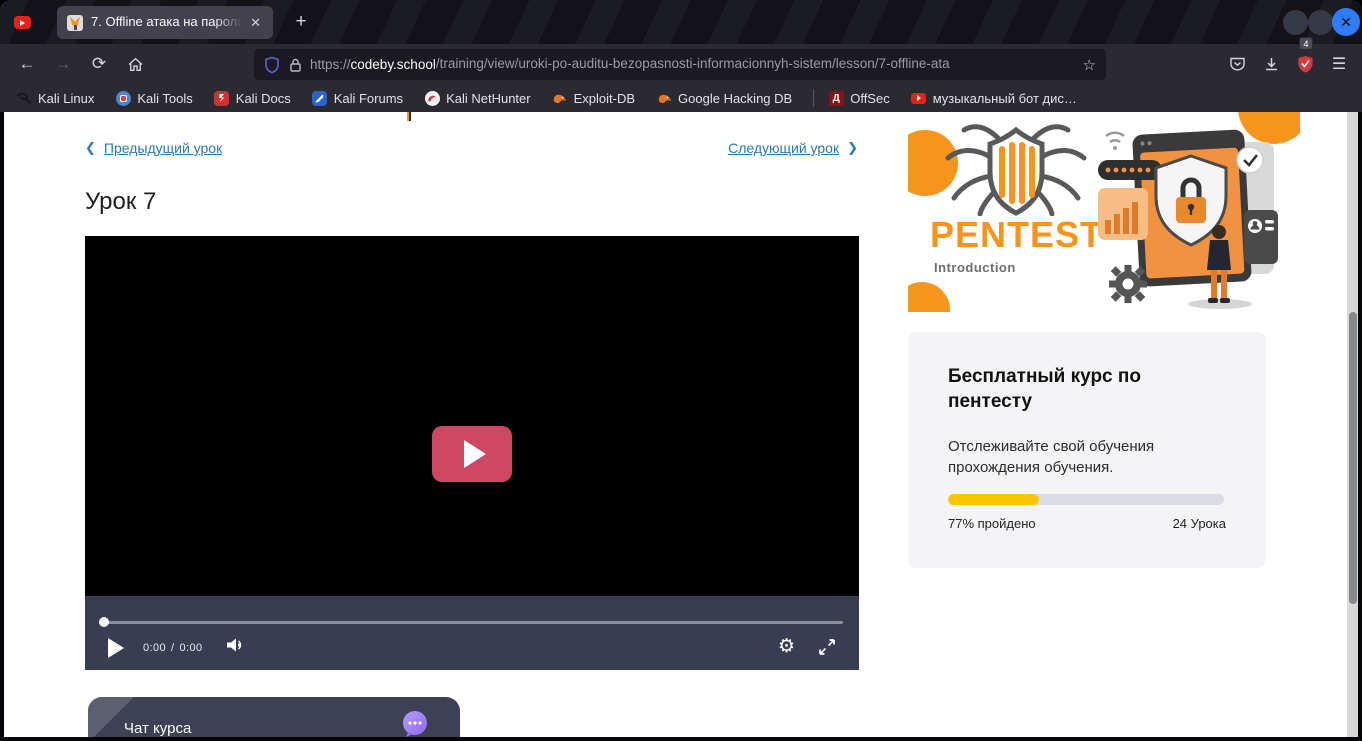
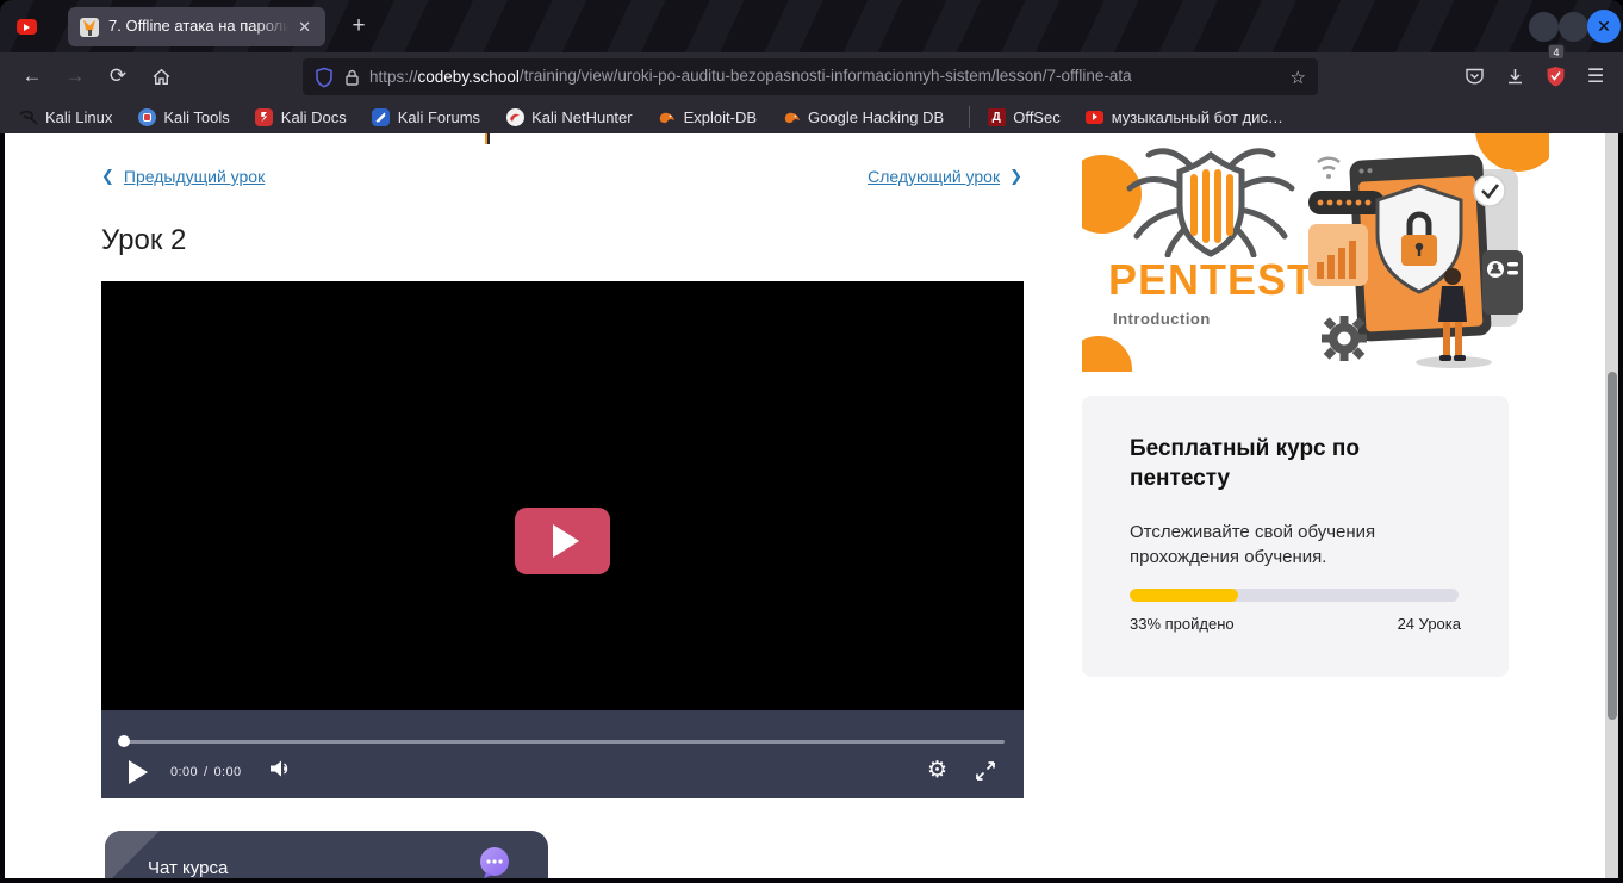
  7. Offline атака на па
  ✕
  +
  ✕
  ←
  →
  ⟳
  https://
  codeby.school
  /training/view/uroki-po-auditu-bezopasnosti-informacionnyh-sistem/lesson/7-offline-ata
  ☆
  4
  ☰
  Kali Linux
  Kali Tools
  Kali Docs
  Kali Forums
  Kali NetHunter
  Exploit-DB
  Google Hacking DB
  Д
  OffSec
  музыкальный бот дис…
  ❮
  Предыдущий урок
  Следующий урок
  ❯
- Урок 7
+ Урок 2
  0:00
  /
  0:00
  ⚙
  Чат курса
  PENTEST
  Introduction
  Бесплатный курс по пентесту
  Отслеживайте свой обучения прохождения обучения.
- 77% пройдено
+ 33% пройдено
  24 Урока
